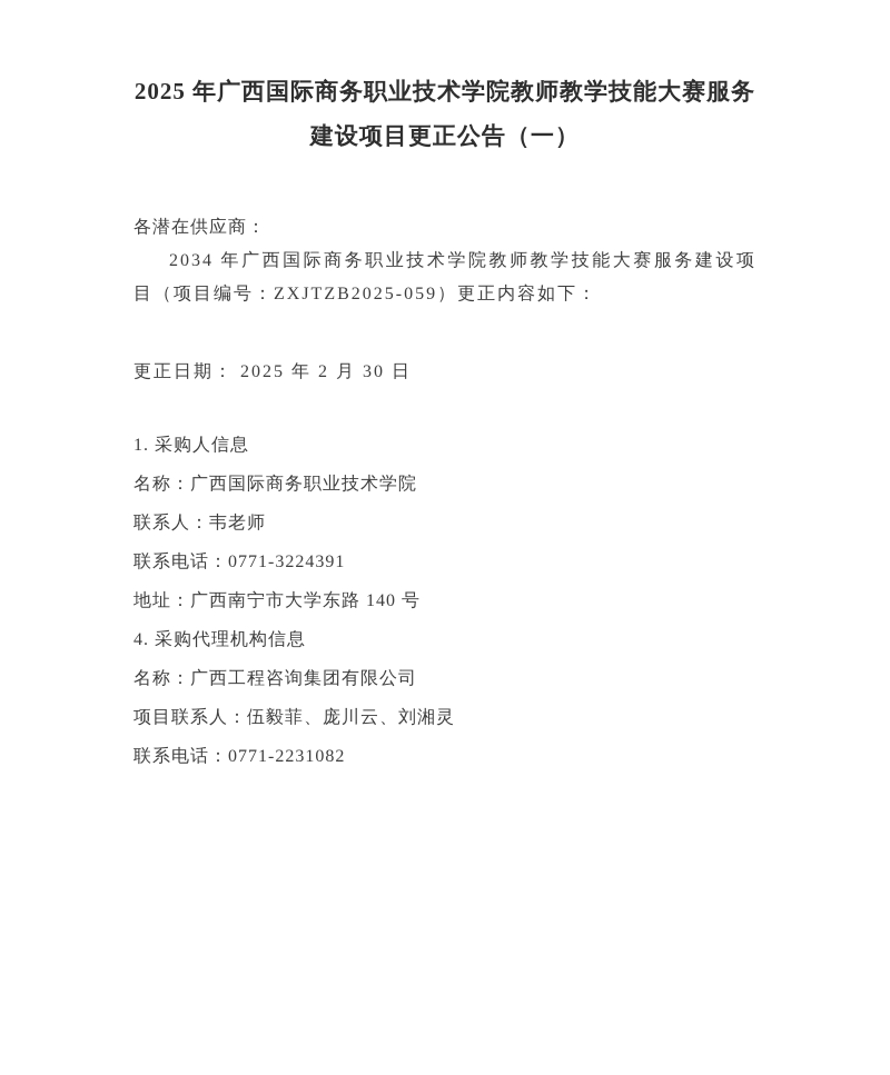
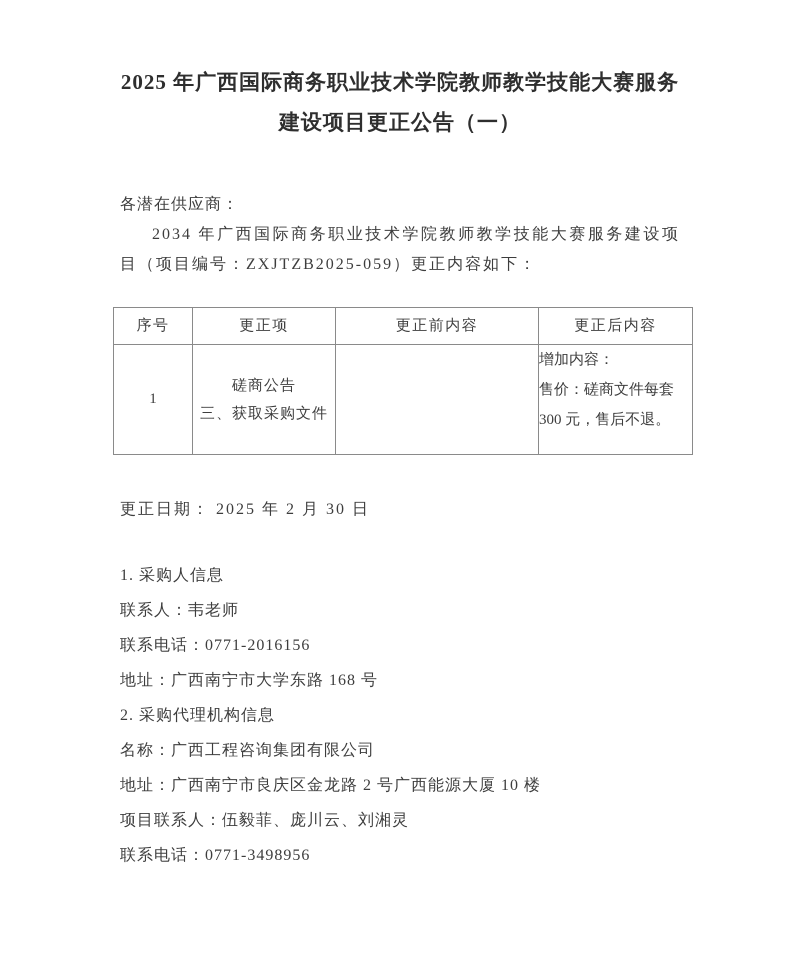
  2025 年广西国际商务职业技术学院教师教学技能大赛服务
  建设项目更正公告（一）
  各潜在供应商：
  2034 年广西国际商务职业技术学院教师教学技能大赛服务建设项目（项目编号：ZXJTZB2025-059）更正内容如下：
+ 序号	更正项	更正前内容	更正后内容
+ 1	磋商公告 三、获取采购文件		增加内容： 售价：磋商文件每套 300 元，售后不退。
  更正日期： 2025 年 2 月 30 日
  1. 采购人信息
- 名称：广西国际商务职业技术学院
  联系人：韦老师
- 联系电话：0771-3224391
+ 联系电话：0771-2016156
- 地址：广西南宁市大学东路 140 号
+ 地址：广西南宁市大学东路 168 号
- 4. 采购代理机构信息
+ 2. 采购代理机构信息
  名称：广西工程咨询集团有限公司
+ 地址：广西南宁市良庆区金龙路 2 号广西能源大厦 10 楼
  项目联系人：伍毅菲、庞川云、刘湘灵
- 联系电话：0771-2231082
+ 联系电话：0771-3498956
